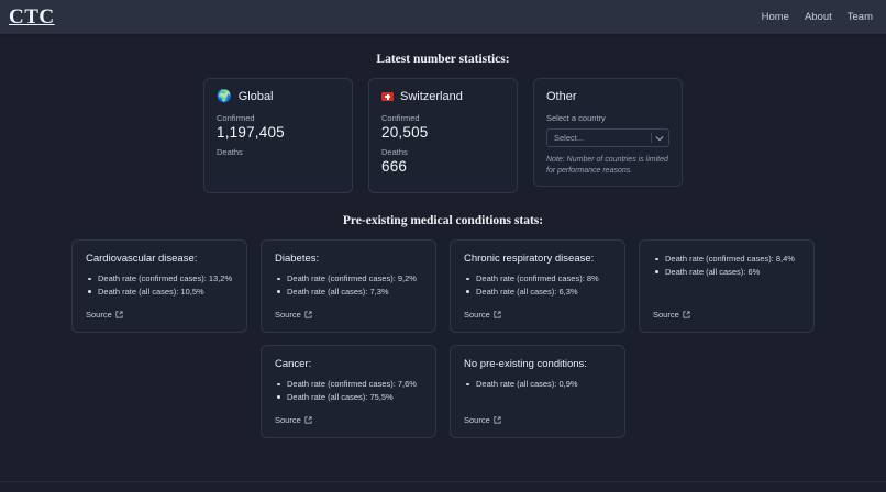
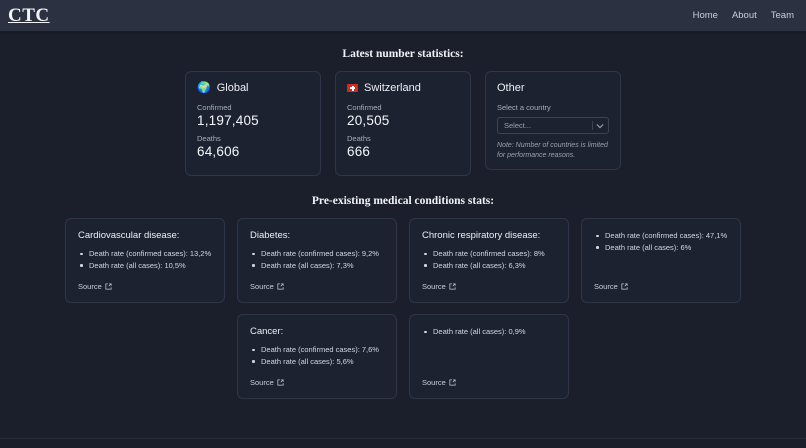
  CTC
  Home
  About
  Team
  Latest number statistics:
  🌍
  Global
  Confirmed
  1,197,405
  Deaths
+ 64,606
  Switzerland
  Confirmed
  20,505
  Deaths
  666
  Other
  Select a country
  Select...
  Pre-existing medical conditions stats:
  Cardiovascular disease:
  Death rate (confirmed cases): 13,2%
  Death rate (all cases): 10,5%
  Source
  Diabetes:
  Death rate (confirmed cases): 9,2%
  Death rate (all cases): 7,3%
  Source
  Chronic respiratory disease:
  Death rate (confirmed cases): 8%
  Death rate (all cases): 6,3%
  Source
- Death rate (confirmed cases): 8,4%
+ Death rate (confirmed cases): 47,1%
  Death rate (all cases): 6%
  Source
  Cancer:
  Death rate (confirmed cases): 7,6%
- Death rate (all cases): 75,5%
+ Death rate (all cases): 5,6%
  Source
- No pre-existing conditions:
  Death rate (all cases): 0,9%
  Source
